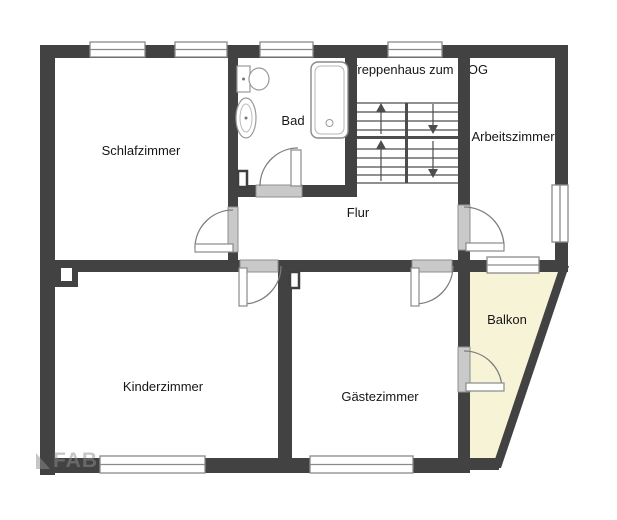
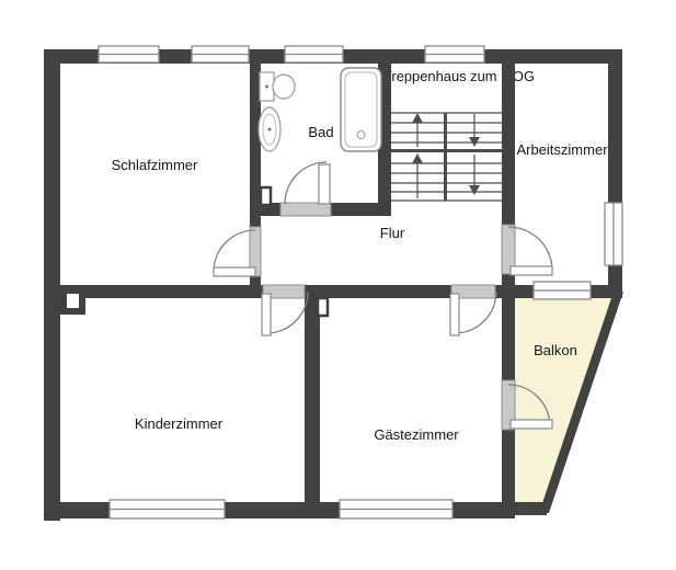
  Schlafzimmer
  Bad
  reppenhaus zumOG
  Arbeitszimmer
  Flur
  Kinderzimmer
  Gästezimmer
  Balkon
- FAB
